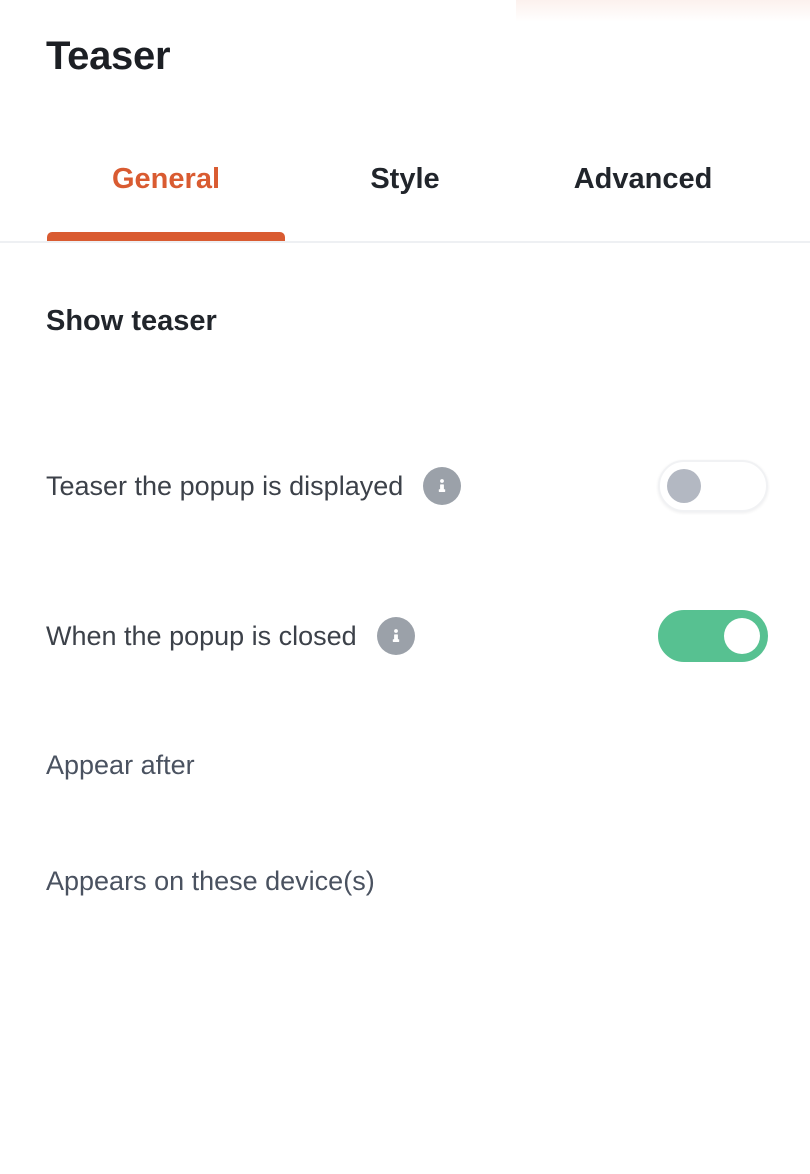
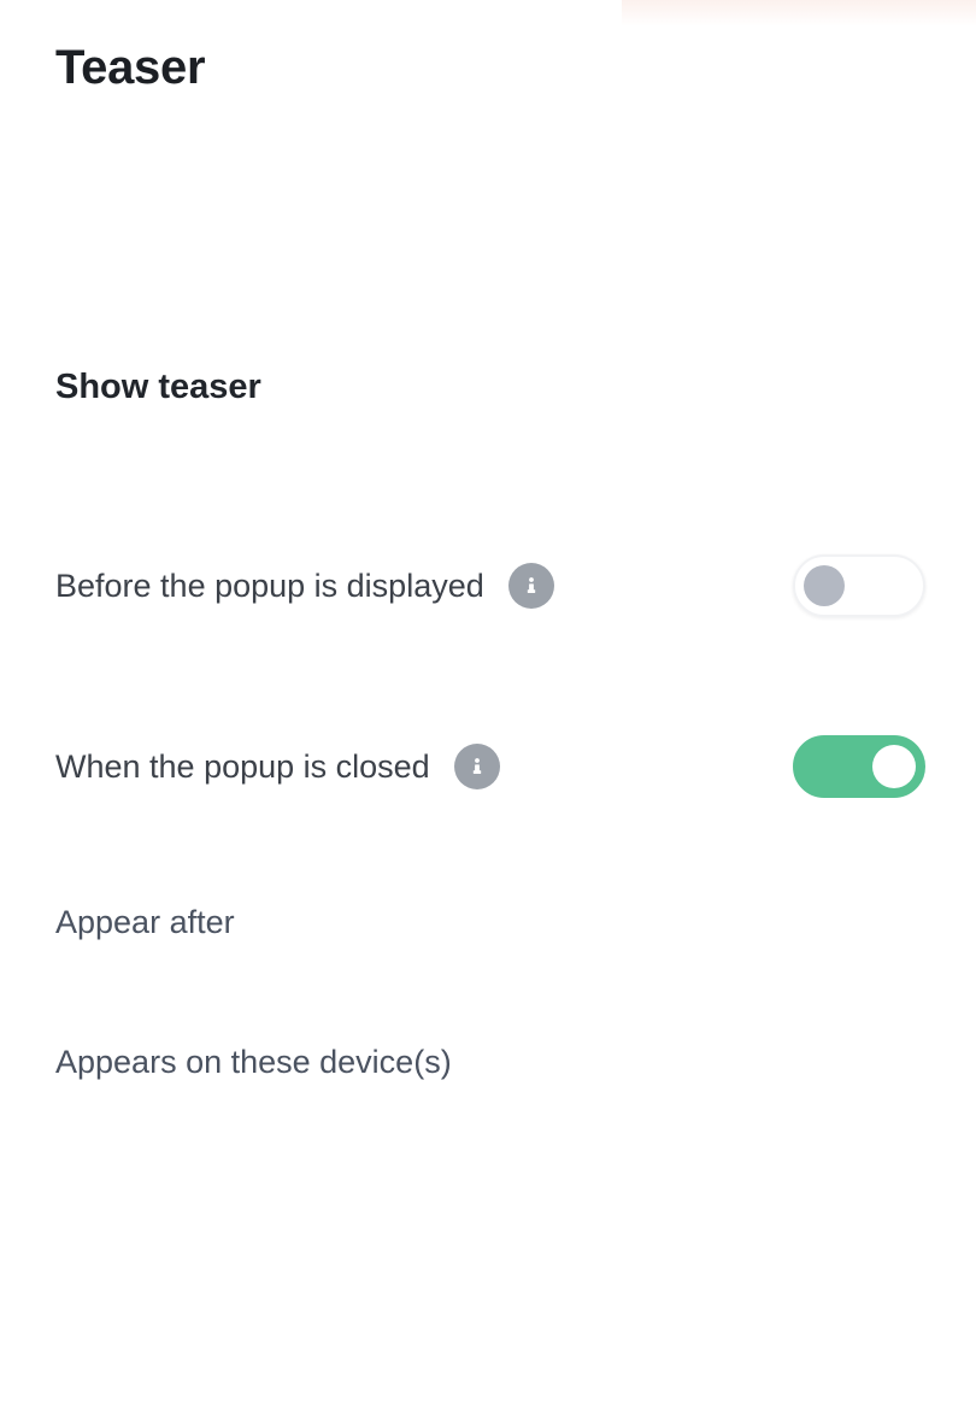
  Teaser
- General
- Style
- Advanced
  Show teaser
- Teaser the popup is displayed
+ Before the popup is displayed
  When the popup is closed
  Appear after
  Appears on these device(s)
